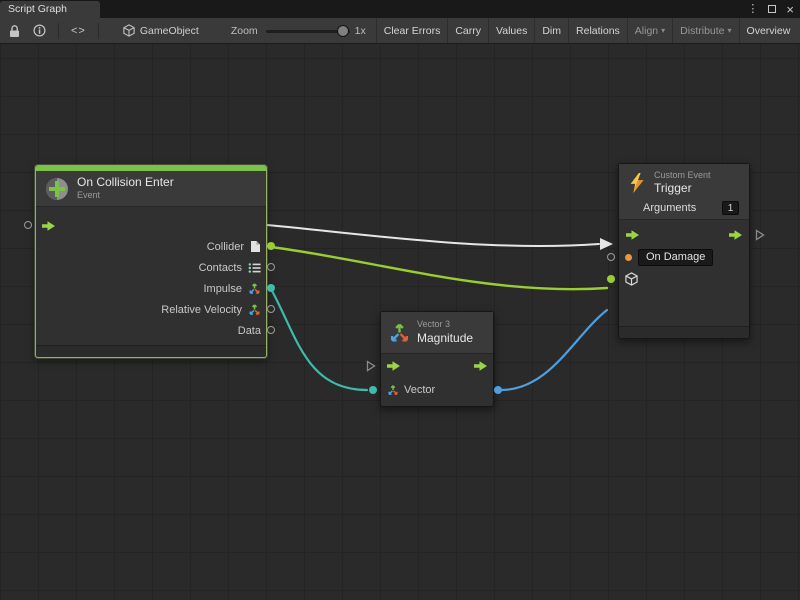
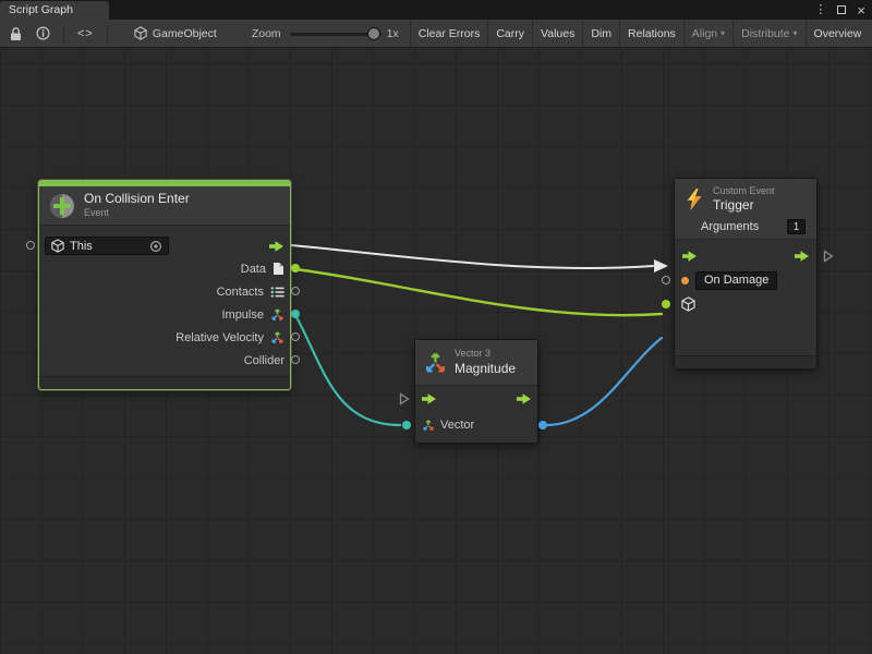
  Script Graph
  ⋮
  ×
  <>
  GameObject
  Zoom
  1x
  Clear Errors
  Carry
  Values
  Dim
  Relations
  Align
  ▾
  Distribute
  ▾
  Overview
  On Collision Enter
  Event
+ This
- Collider
+ Data
  Contacts
  Impulse
  Relative Velocity
- Data
+ Collider
  Vector 3
  Magnitude
  Vector
  Custom Event
  Trigger
  Arguments
  1
  On Damage
